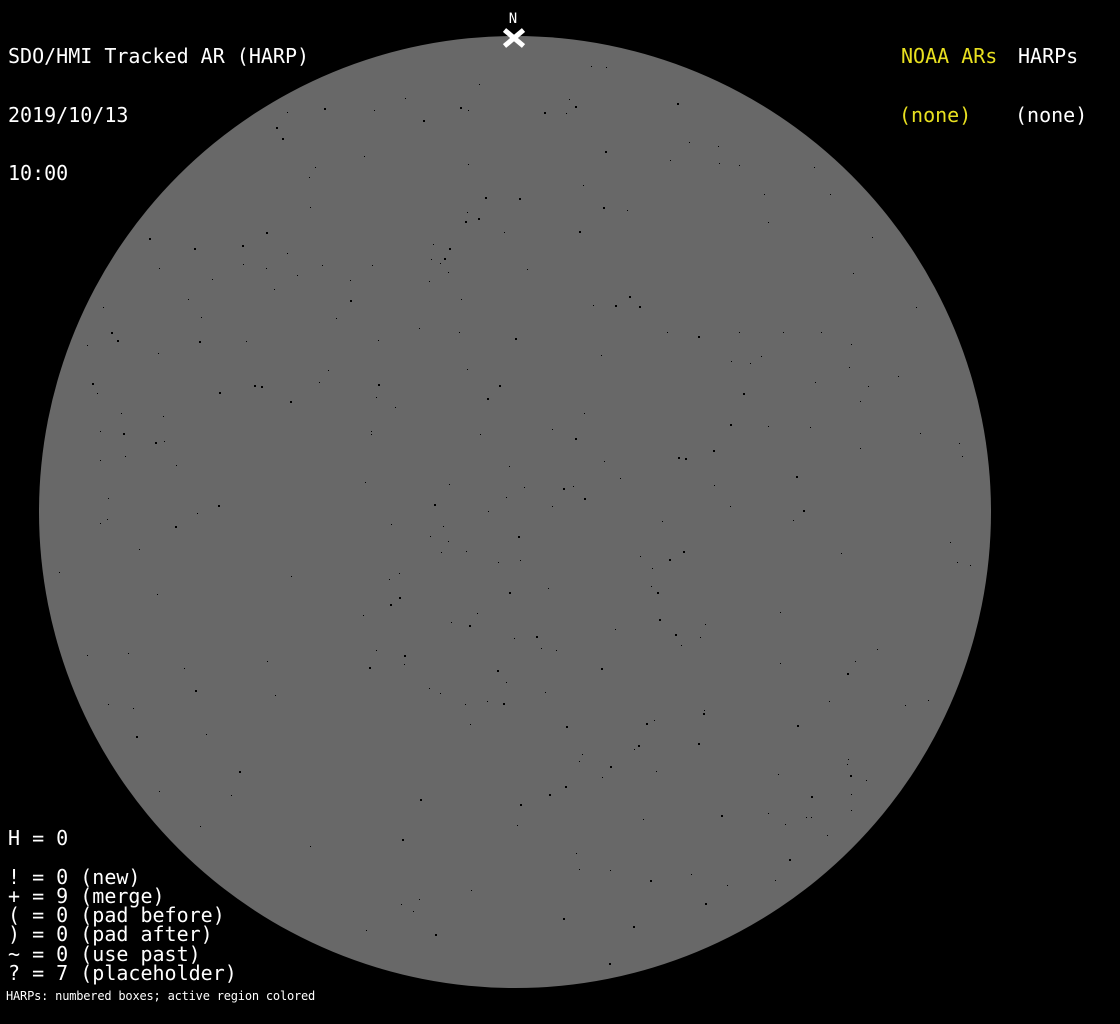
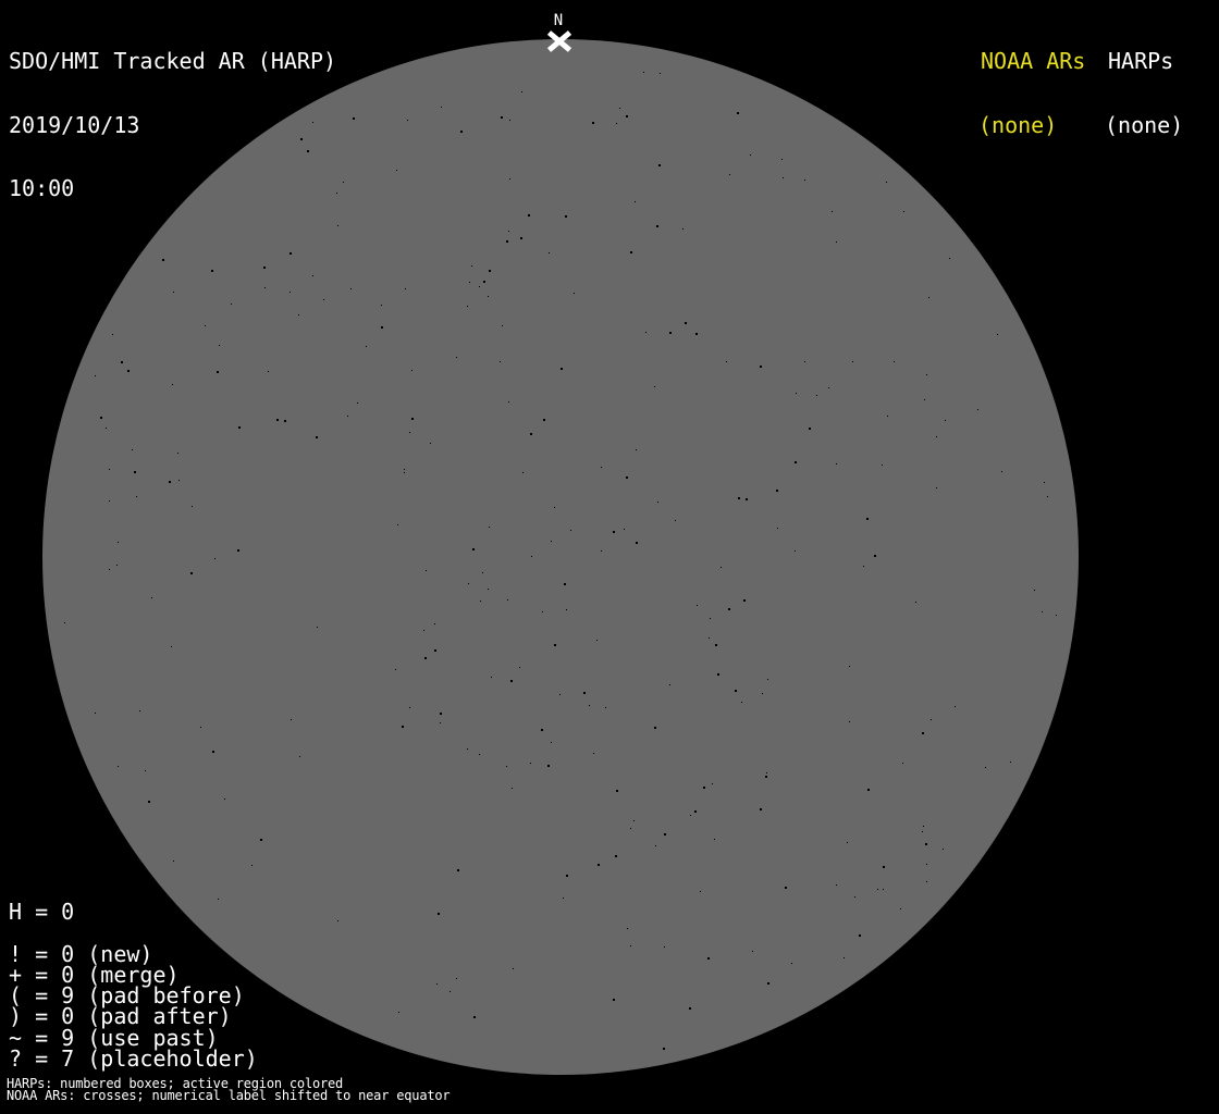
  SDO/HMI Tracked AR (HARP)
  2019/10/13
  10:00
  N
  NOAA ARs
  (none)
  HARPs
  (none)
  H = 0
  ! = 0 (new)
- + = 9 (merge)
+ + = 0 (merge)
- ( = 0 (pad before)
+ ( = 9 (pad before)
  ) = 0 (pad after)
- ~ = 0 (use past)
+ ~ = 9 (use past)
  ? = 7 (placeholder)
  HARPs: numbered boxes; active region colored
+ NOAA ARs: crosses; numerical label shifted to near equator
